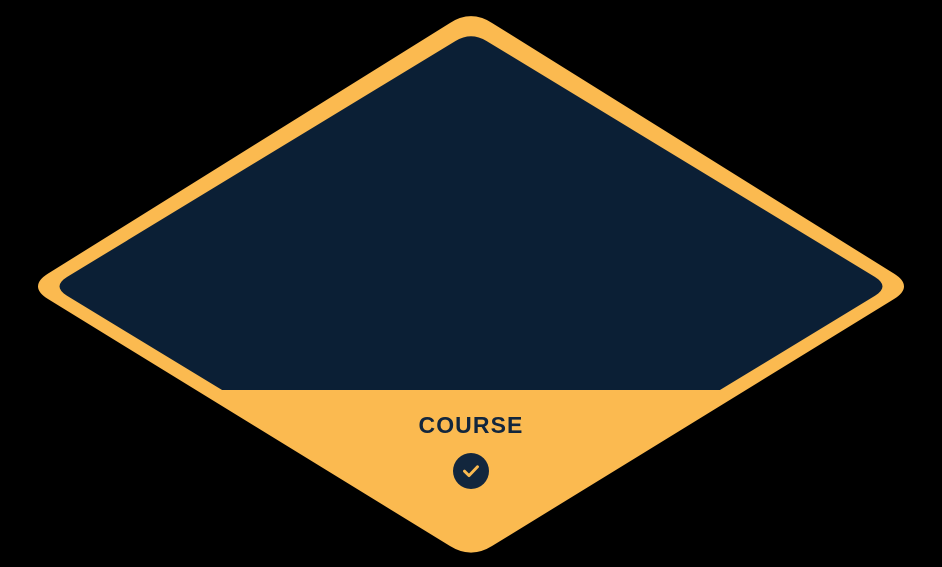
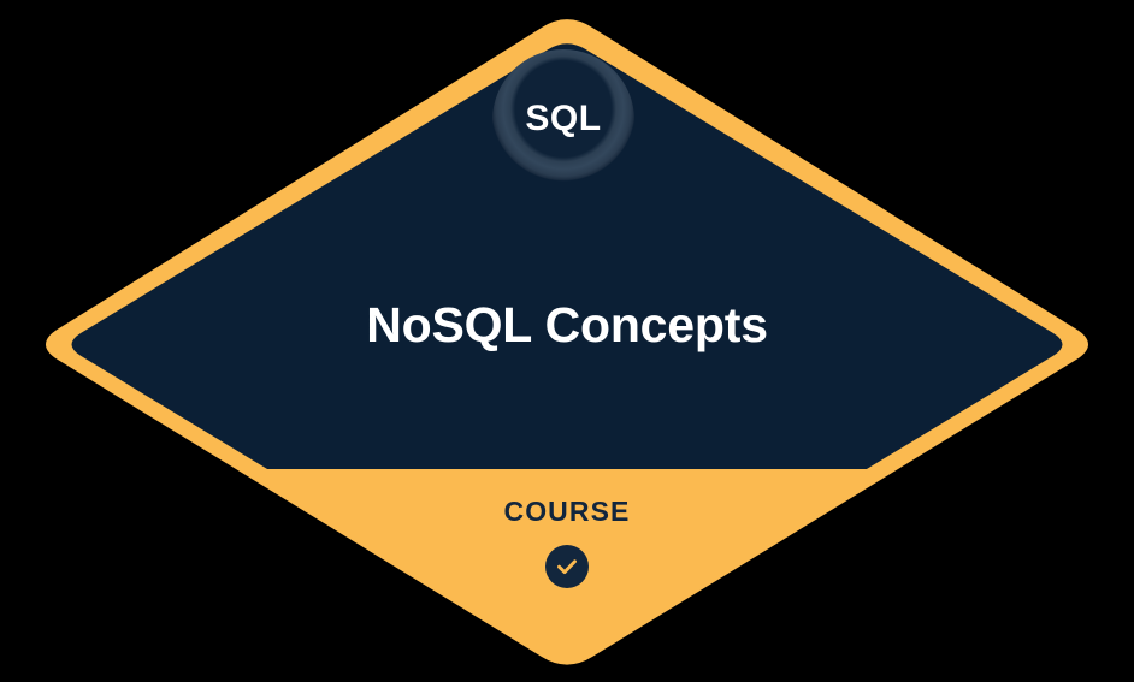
+ SQL
+ NoSQL Concepts
  COURSE
